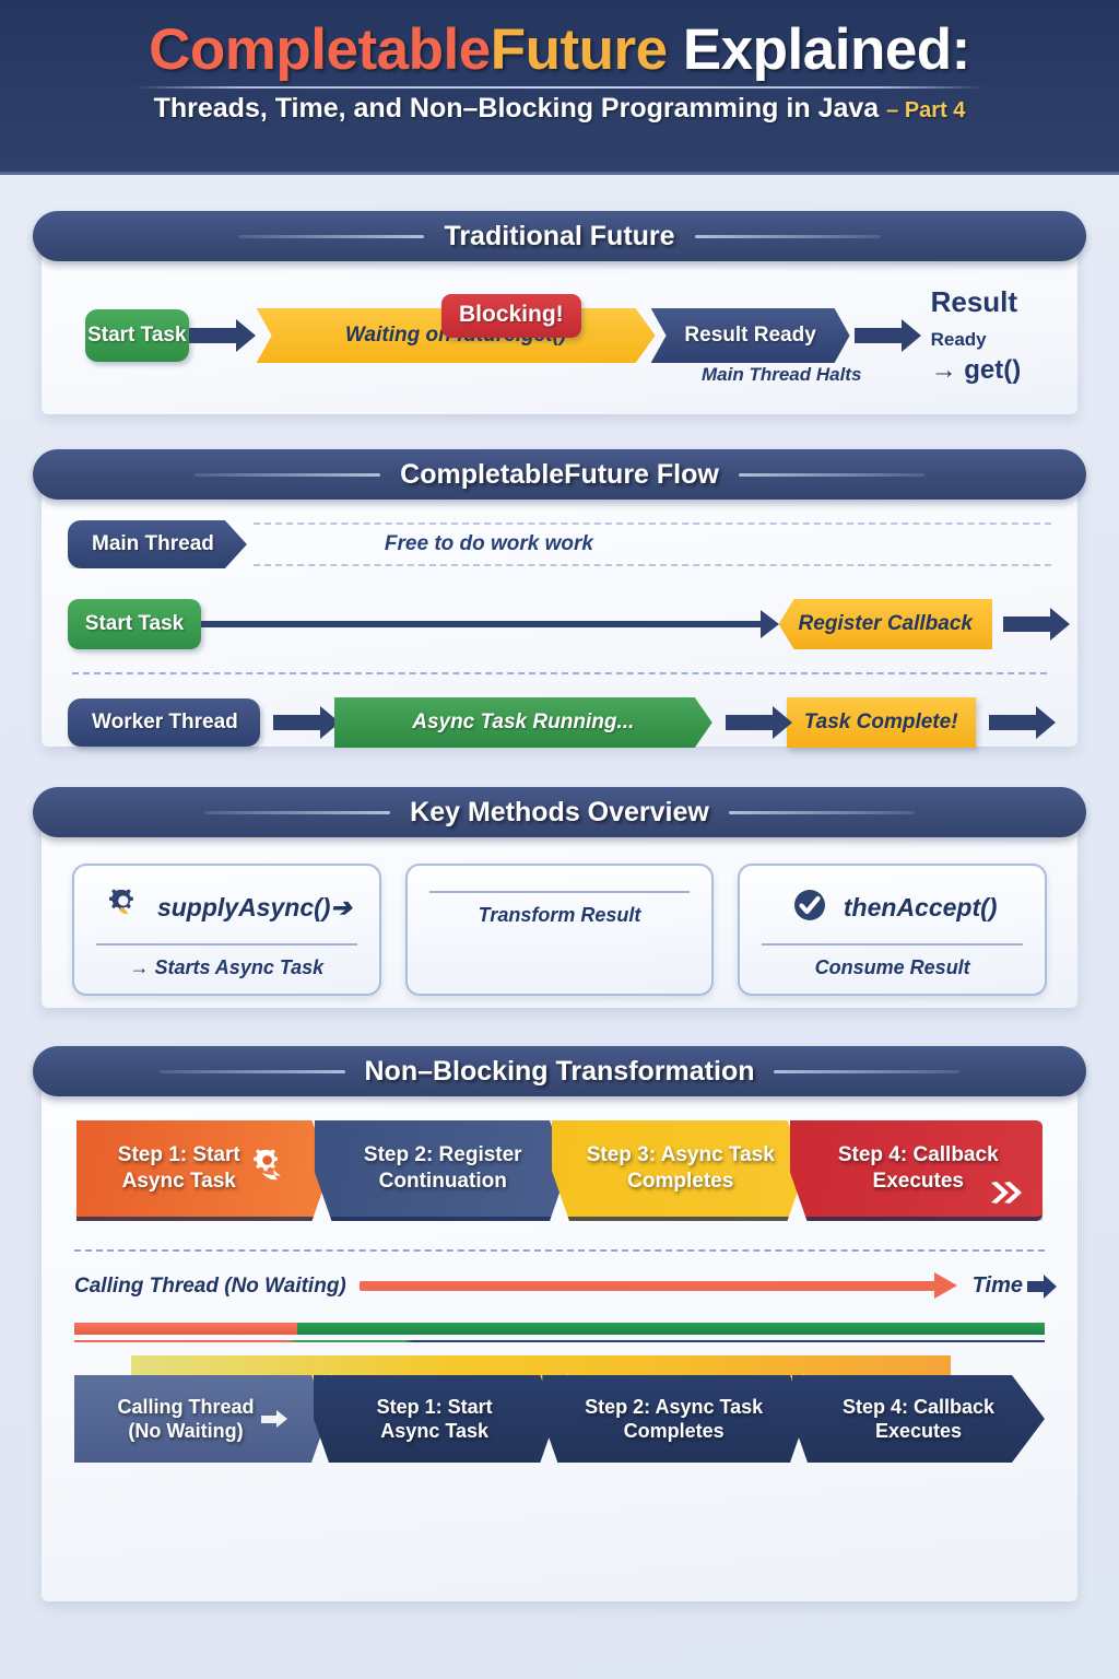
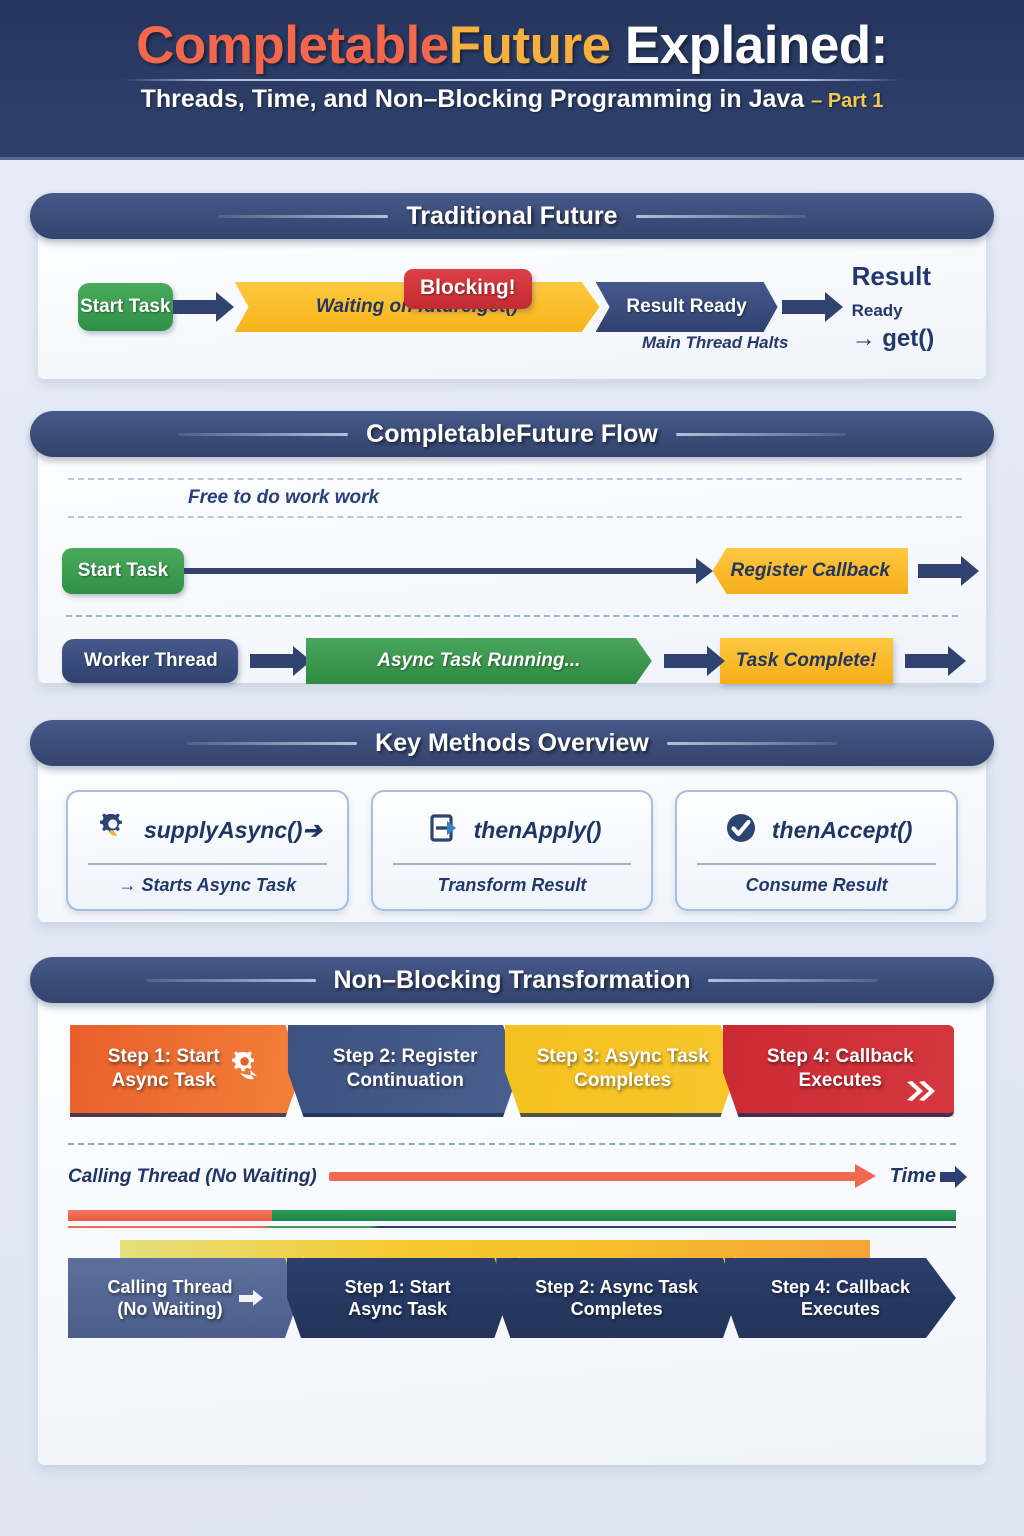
  CompletableFuture Explained:
- Threads, Time, and Non–Blocking Programming in Java – Part 4
+ Threads, Time, and Non–Blocking Programming in Java – Part 1
  Traditional Future
  Start Task
  Blocking!
  Result Ready
  Result Ready
  → get()
  Main Thread Halts
  CompletableFuture Flow
- Main Thread
  Free to do work work
  Start Task
  Register Callback
  Worker Thread
  Async Task Running...
  Task Complete!
  Key Methods Overview
  supplyAsync()➔
  → Starts Async Task
+ thenApply()
  Transform Result
  thenAccept()
  Consume Result
  Non–Blocking Transformation
  Step 1: Start
  Async Task
  Step 2: Register
  Continuation
  Step 3: Async Task
  Completes
  Step 4: Callback
  Executes
  Calling Thread (No Waiting)
  Time
  Calling Thread
  (No Waiting)
  Step 1: Start
  Async Task
  Step 2: Async Task
  Completes
  Step 4: Callback
  Executes
